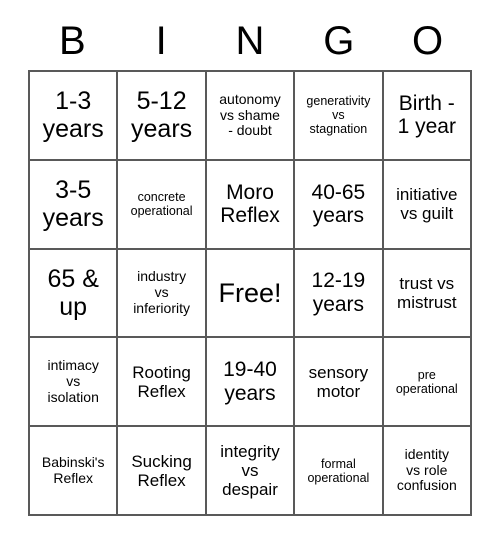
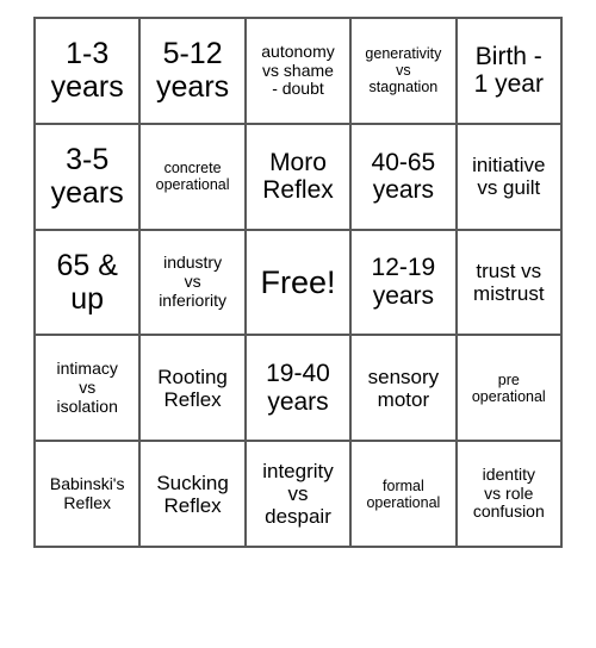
- B
- I
- N
- G
- O
  1-3
  years
  5-12
  years
  autonomy
  vs shame
  - doubt
  generativity
  vs
  stagnation
  Birth -
  1 year
  3-5
  years
  concrete
  operational
  Moro
  Reflex
  40-65
  years
  initiative
  vs guilt
  65 &
  up
  industry
  vs
  inferiority
  Free!
  12-19
  years
  trust vs
  mistrust
  intimacy
  vs
  isolation
  Rooting
  Reflex
  19-40
  years
  sensory
  motor
  pre
  operational
  Babinski's
  Reflex
  Sucking
  Reflex
  integrity
  vs
  despair
  formal
  operational
  identity
  vs role
  confusion
